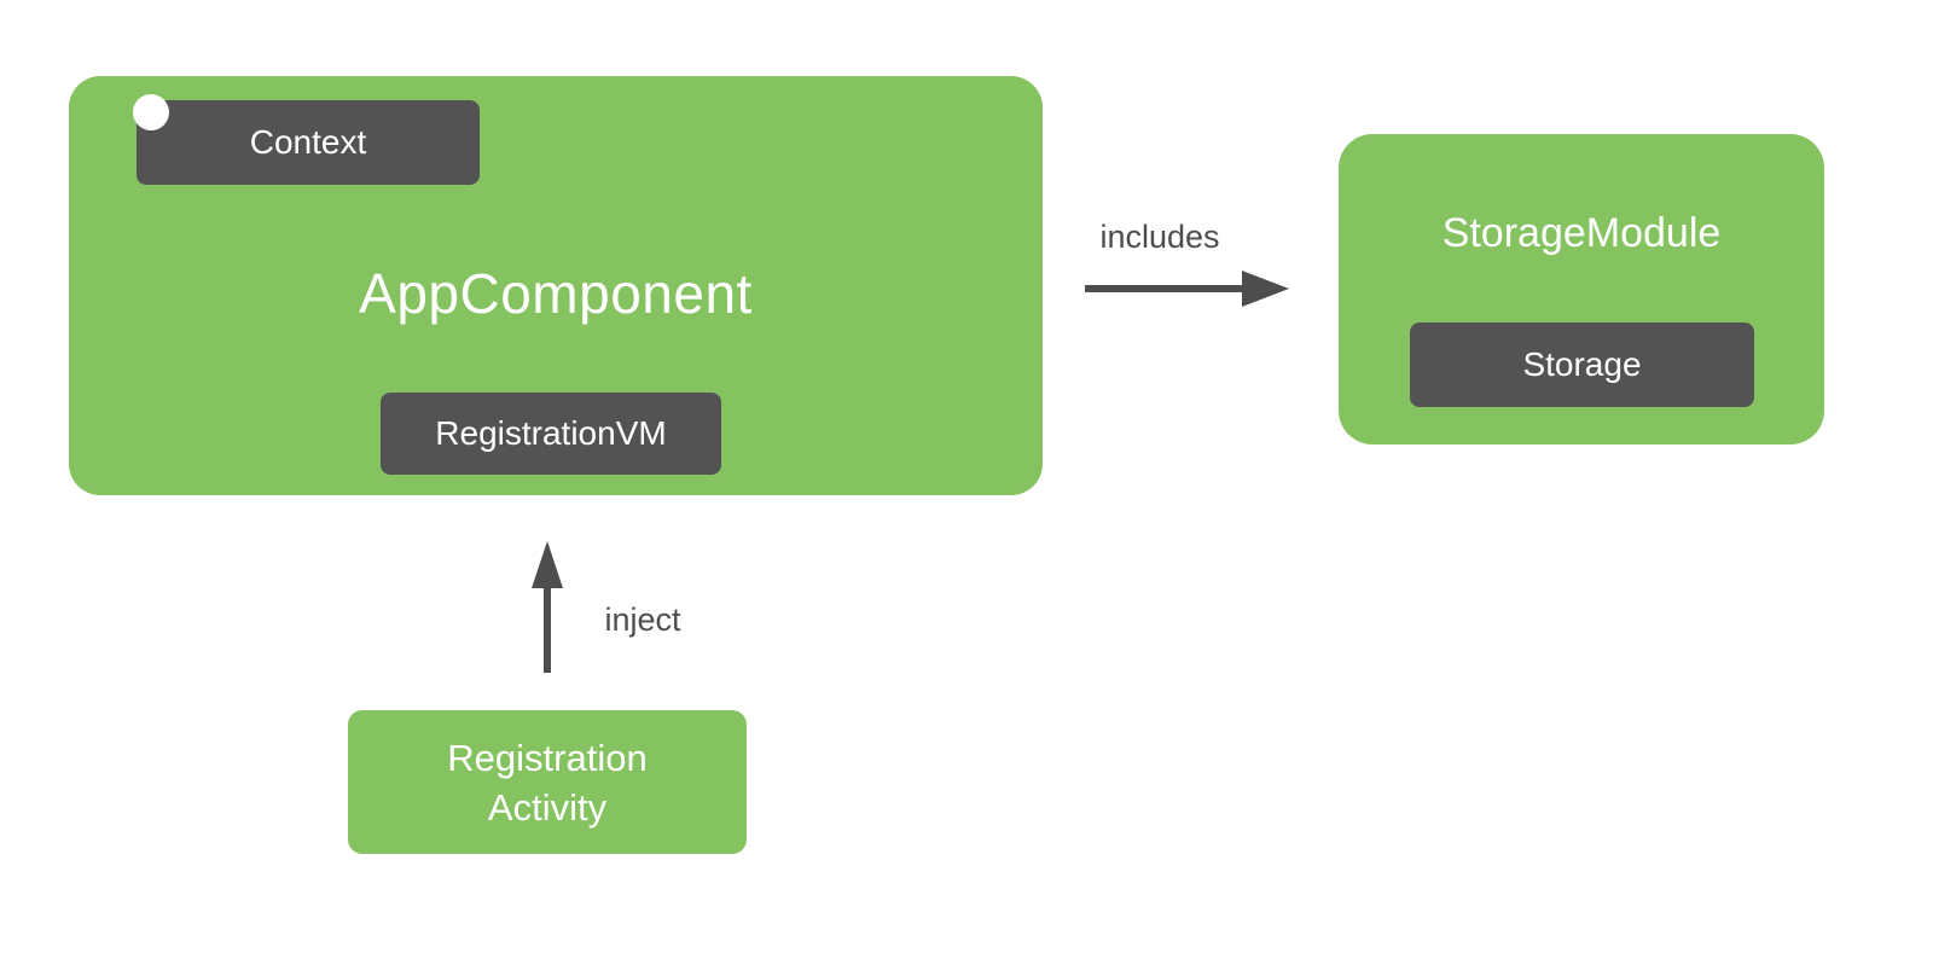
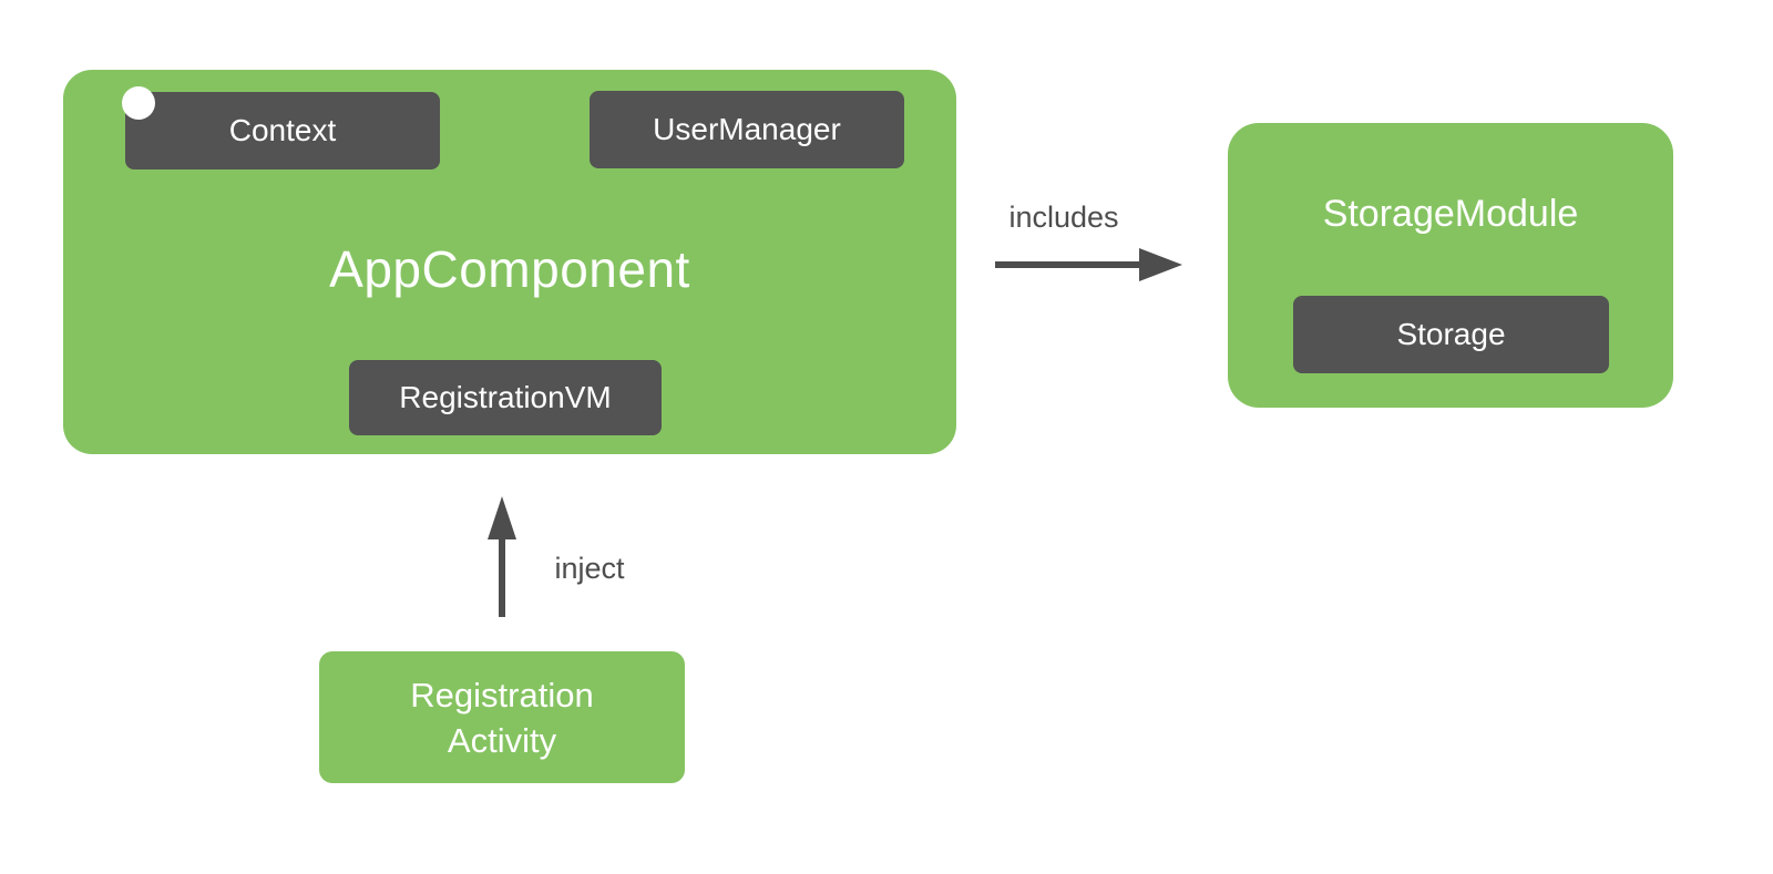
  Context
+ UserManager
  AppComponent
  RegistrationVM
  includes
  StorageModule
  Storage
  inject
  Registration
  Activity
